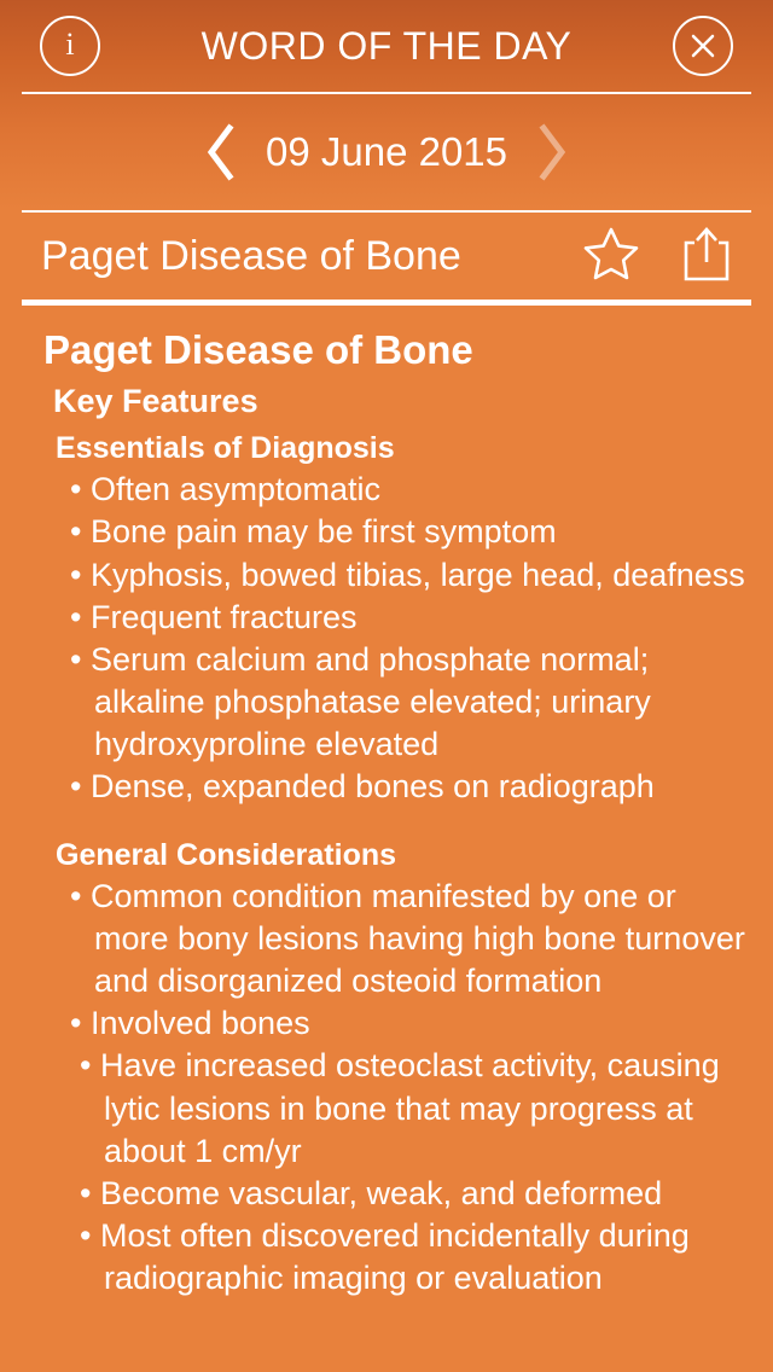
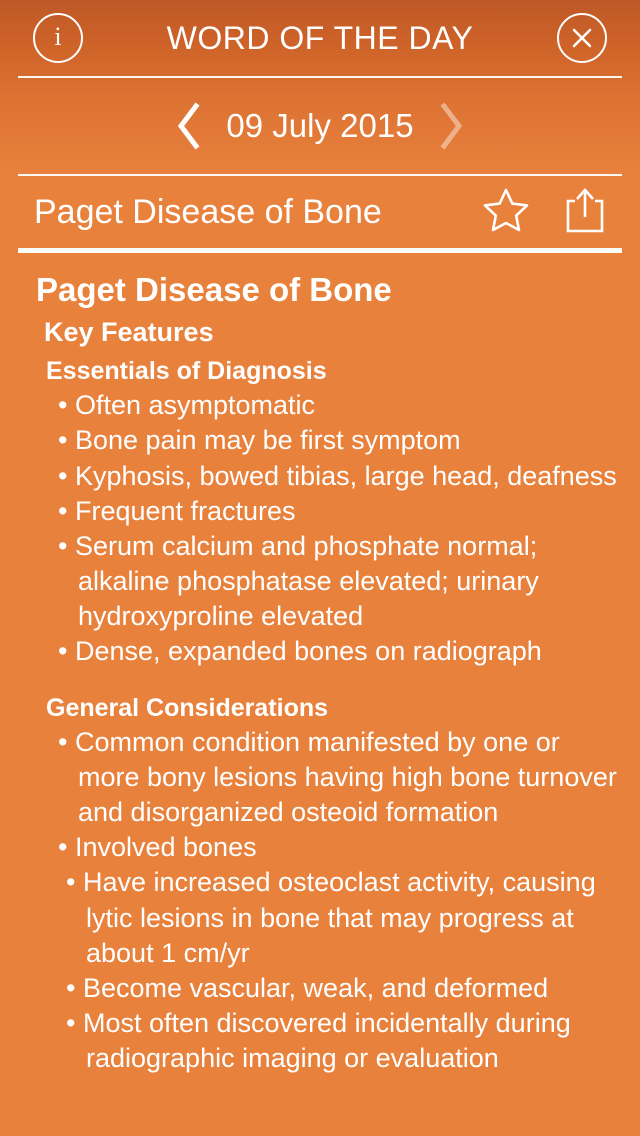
  i
  WORD OF THE DAY
- 09 June 2015
+ 09 July 2015
  Paget Disease of Bone
  Paget Disease of Bone
  Key Features
  Essentials of Diagnosis
  • Often asymptomatic
  • Bone pain may be first symptom
  • Kyphosis, bowed tibias, large head, deafness
  • Frequent fractures
  • Serum calcium and phosphate normal; alkaline phosphatase elevated; urinary hydroxyproline elevated
  • Dense, expanded bones on radiograph
  General Considerations
  • Common condition manifested by one or more bony lesions having high bone turnover and disorganized osteoid formation
  • Involved bones
  • Have increased osteoclast activity, causing lytic lesions in bone that may progress at about 1 cm/yr
  • Become vascular, weak, and deformed
  • Most often discovered incidentally during radiographic imaging or evaluation
